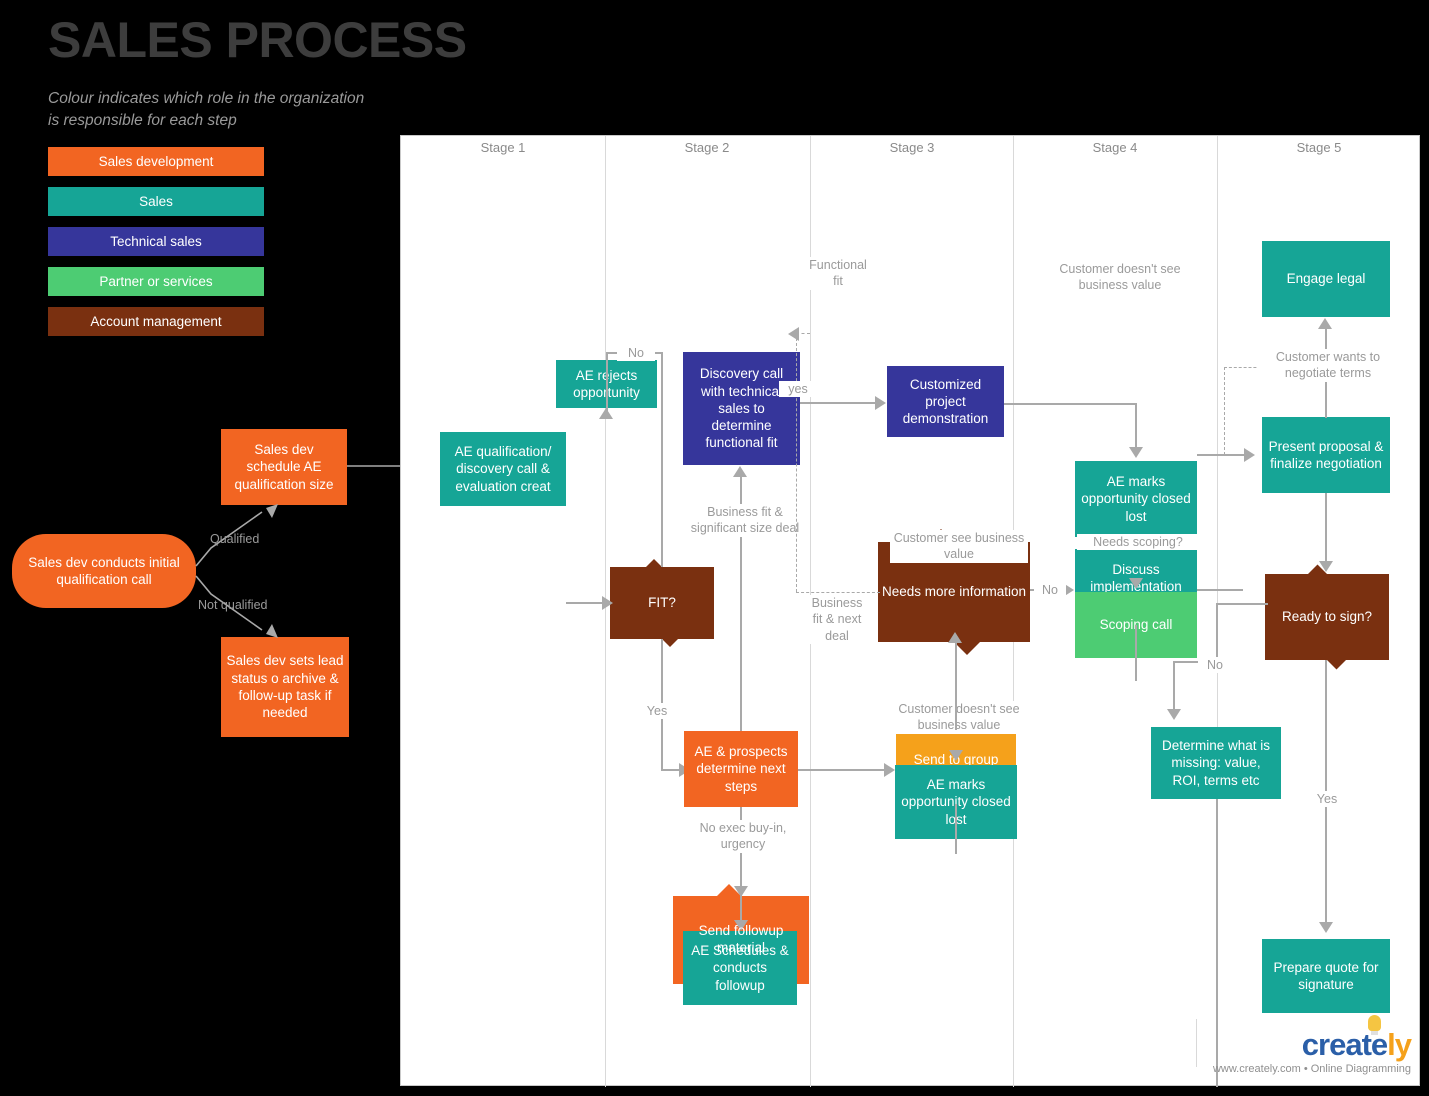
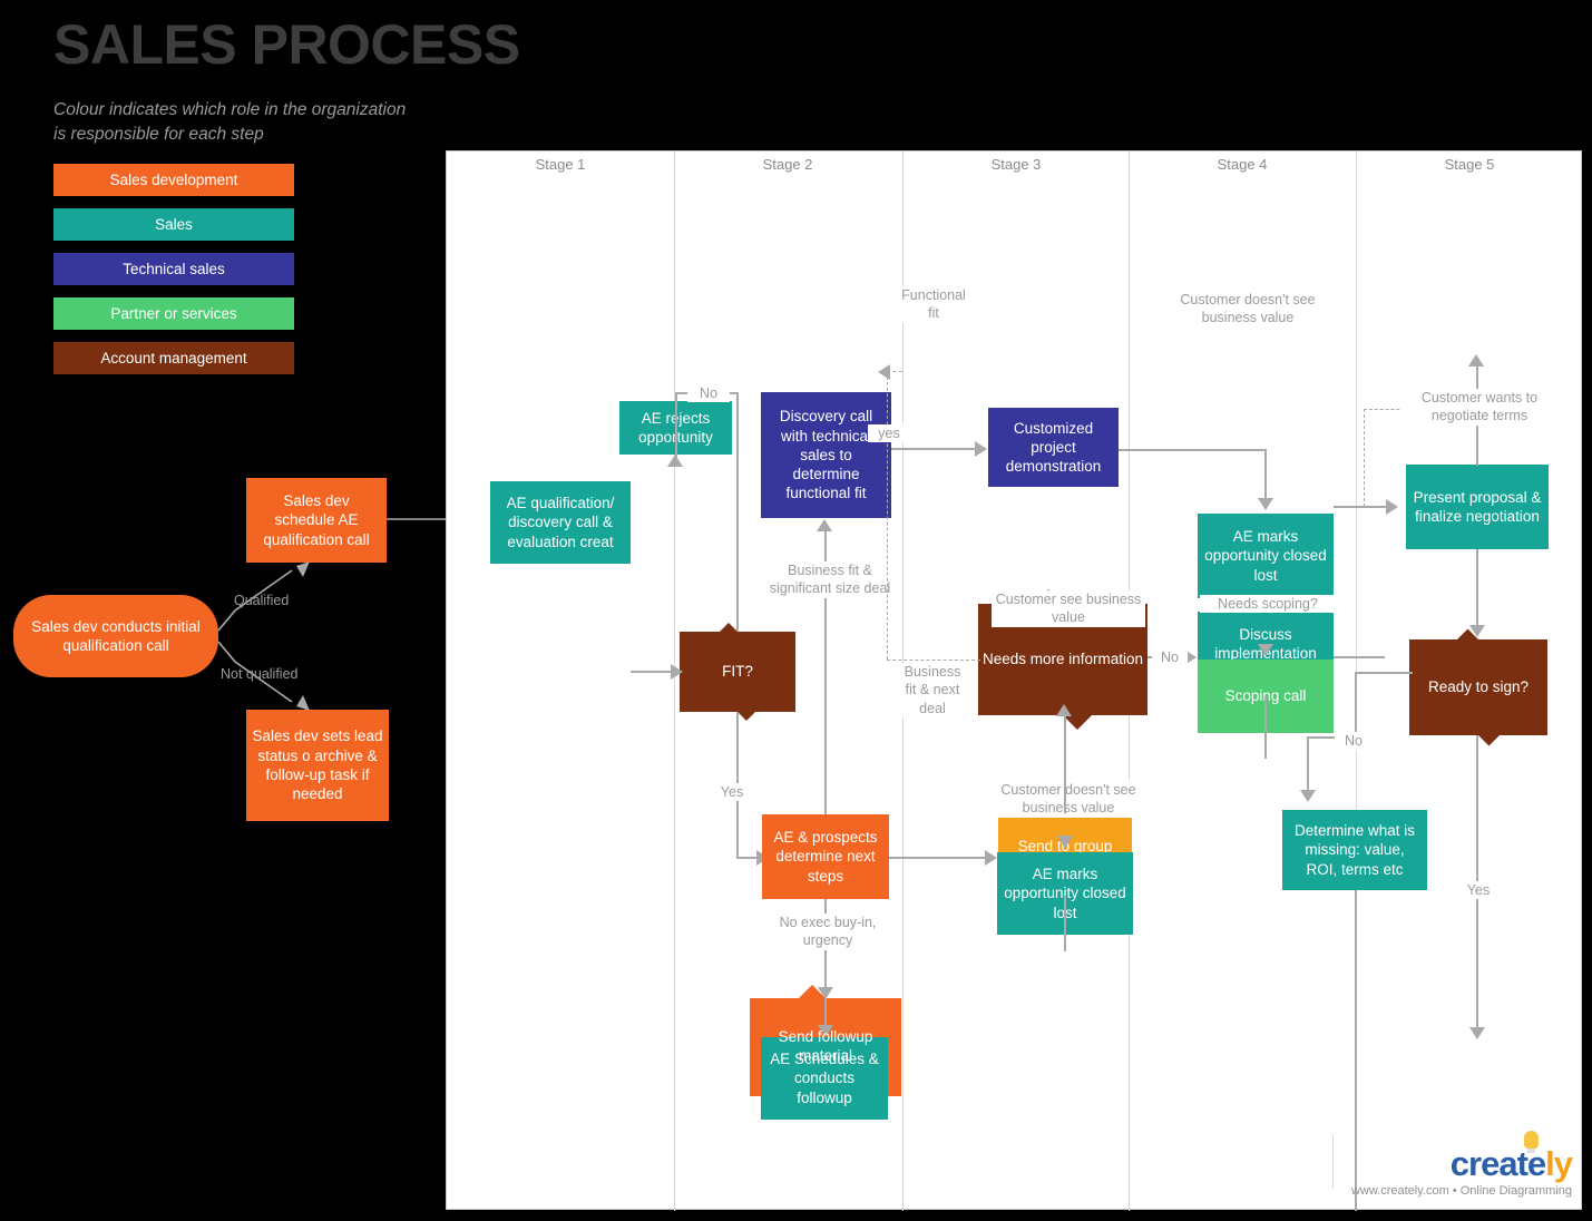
  SALES PROCESS
  Colour indicates which role in the organization is responsible for each step
  Sales development
  Sales
  Technical sales
  Partner or services
  Account management
  Sales dev conducts initial qualification call
- Sales dev schedule AE qualification size
+ Sales dev schedule AE qualification call
  Sales dev sets lead status o archive & follow-up task if needed
  Qualified
  Not qualified
  Stage 1
  Stage 2
  Stage 3
  Stage 4
  Stage 5
  AE qualification/ discovery call & evaluation creat
  AE rjects oppotunity
  FIT?
  No
  Yes
  Discovery call with technica sales to determine functional fit
  AE & prospects determine next steps
  Send followup material
  AE Schedules & conducts followup
  No exec buy-in, urgency
  Business fit & significant size deal
  Customized project demonstration
  Needs more information
  AE marks opportunity closed lost
  Functional fit
  yes
  Business fit & next deal
  Customer doesn't see business value
  Customer see business value
  AE marks opportunity closed lost
  Scoping call
  No
  Customer doesn't see business value
  Needs scoping?
- Engage legal
  Present proposal & finalize negotiation
  Ready to sign?
  Determine what is missing: value, ROI, terms etc
- Prepare quote for signature
  Customer wants to negotiate terms
  No
  Yes
  creately
  www.creately.com • Online Diagramming
